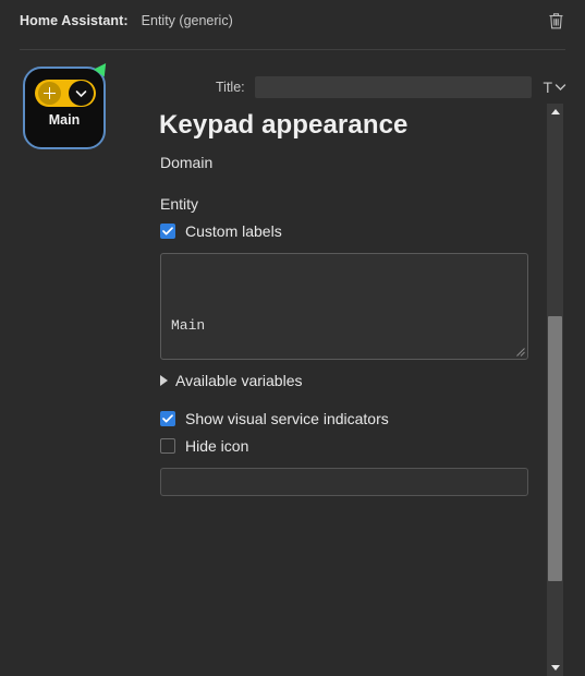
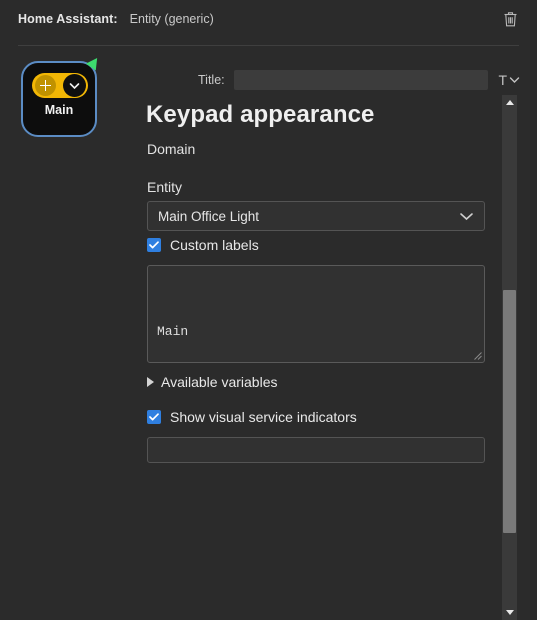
  Home Assistant:
  Entity (generic)
  Main
  Title:
  T
  Keypad appearance
  Domain
  Entity
+ Main Office Light
  Custom labels
  Main
  Available variables
  Show visual service indicators
- Hide icon
